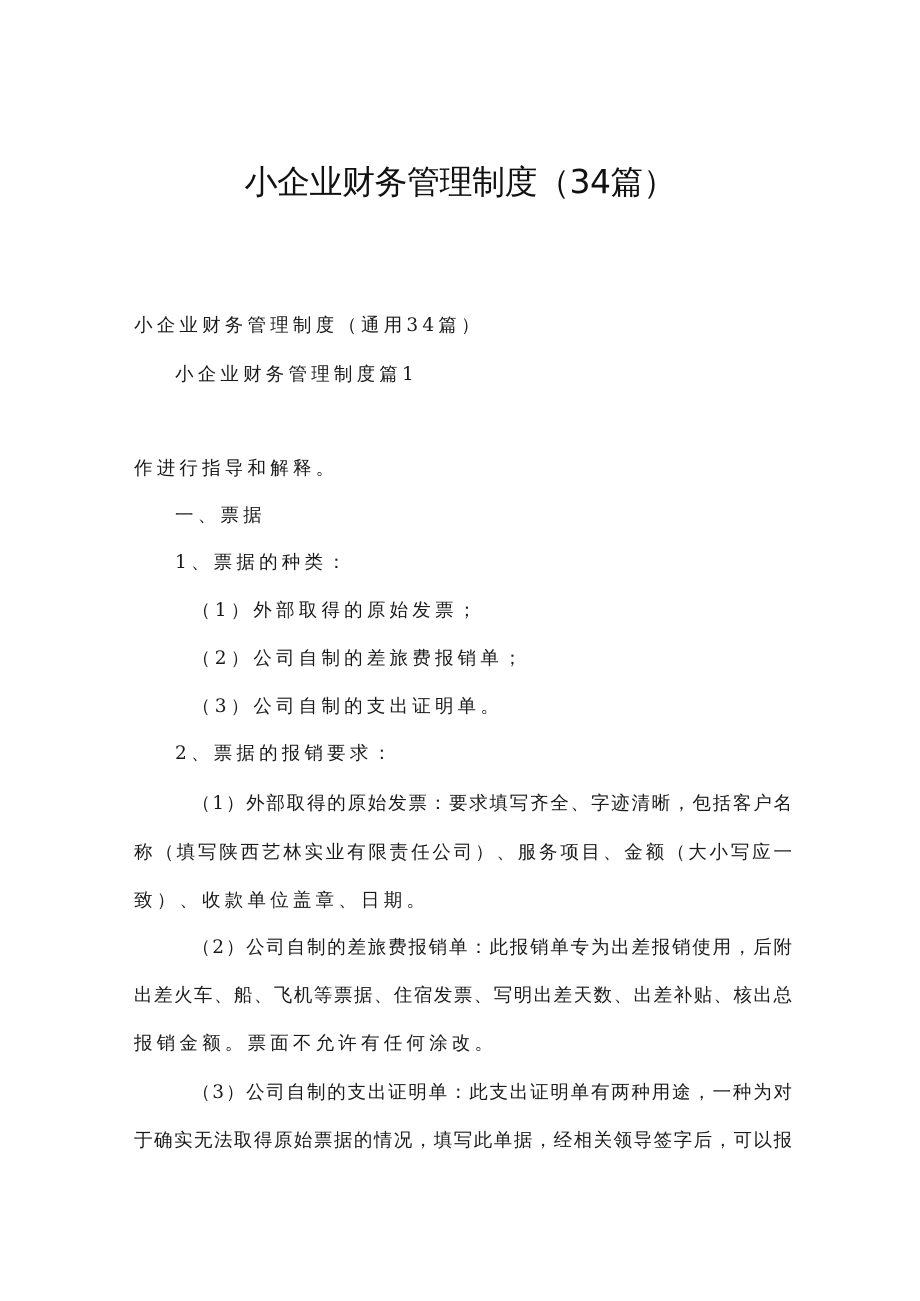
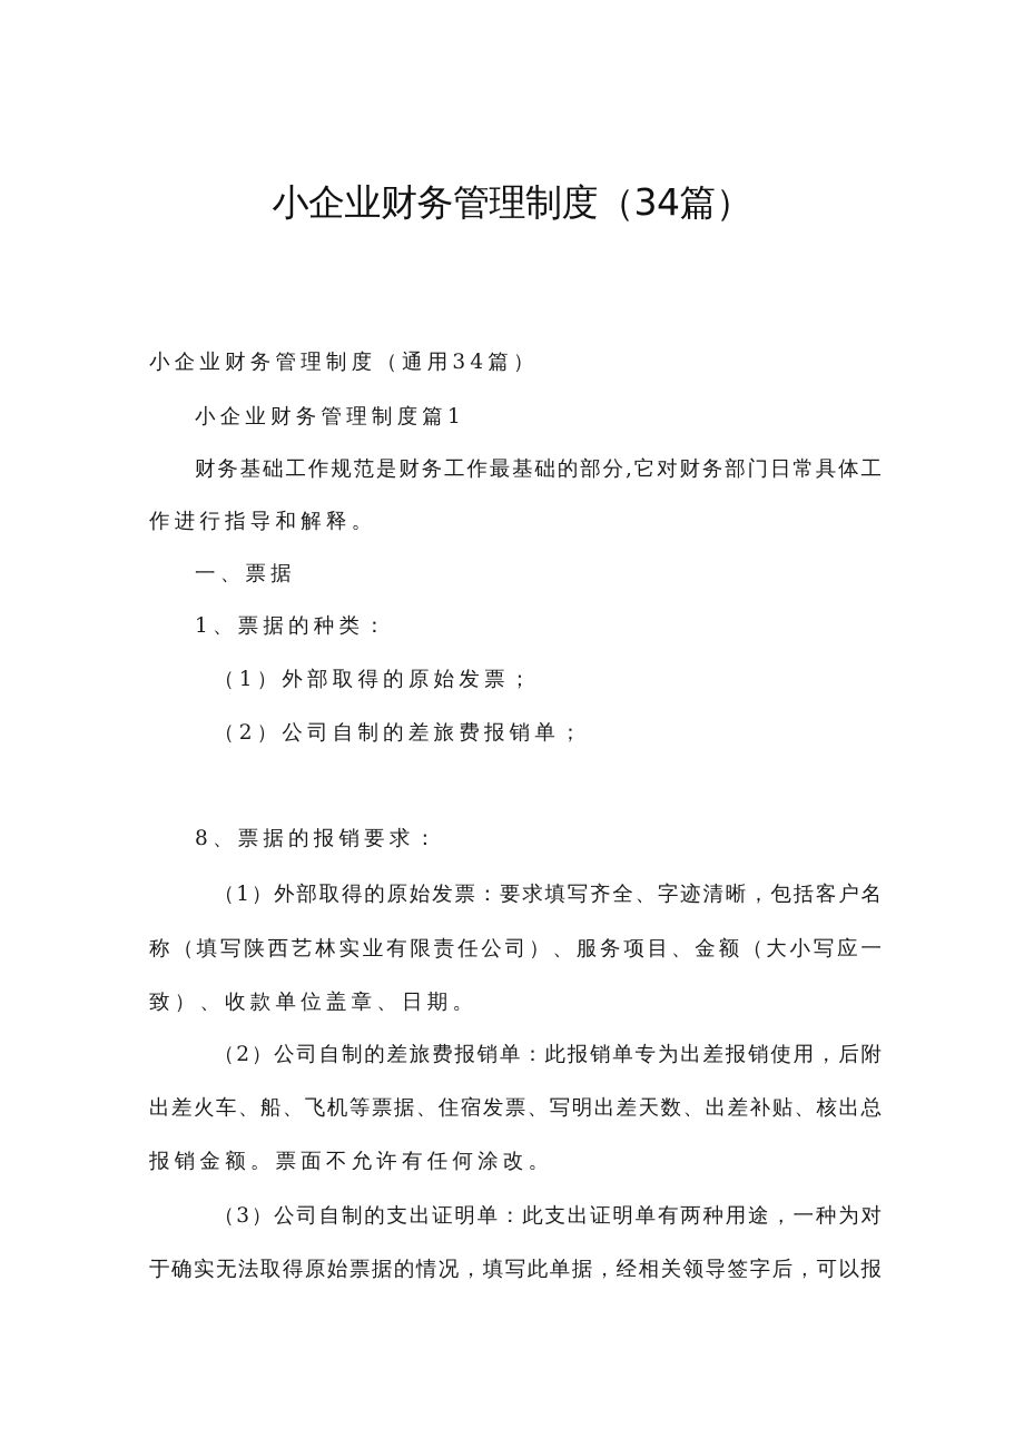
  小企业财务管理制度（34篇）
  小企业财务管理制度（通用34篇）
  小企业财务管理制度篇1
+ 财务基础工作规范是财务工作最基础的部分,它对财务部门日常具体工
  作进行指导和解释。
  一、票据
  1、票据的种类：
  （1）外部取得的原始发票；
  （2）公司自制的差旅费报销单；
- （3）公司自制的支出证明单。
- 2、票据的报销要求：
+ 8、票据的报销要求：
  （1）外部取得的原始发票：要求填写齐全、字迹清晰，包括客户名
  称（填写陕西艺林实业有限责任公司）、服务项目、金额（大小写应一
  致）、收款单位盖章、日期。
  （2）公司自制的差旅费报销单：此报销单专为出差报销使用，后附
  出差火车、船、飞机等票据、住宿发票、写明出差天数、出差补贴、核出总
  报销金额。票面不允许有任何涂改。
  （3）公司自制的支出证明单：此支出证明单有两种用途，一种为对
  于确实无法取得原始票据的情况，填写此单据，经相关领导签字后，可以报
